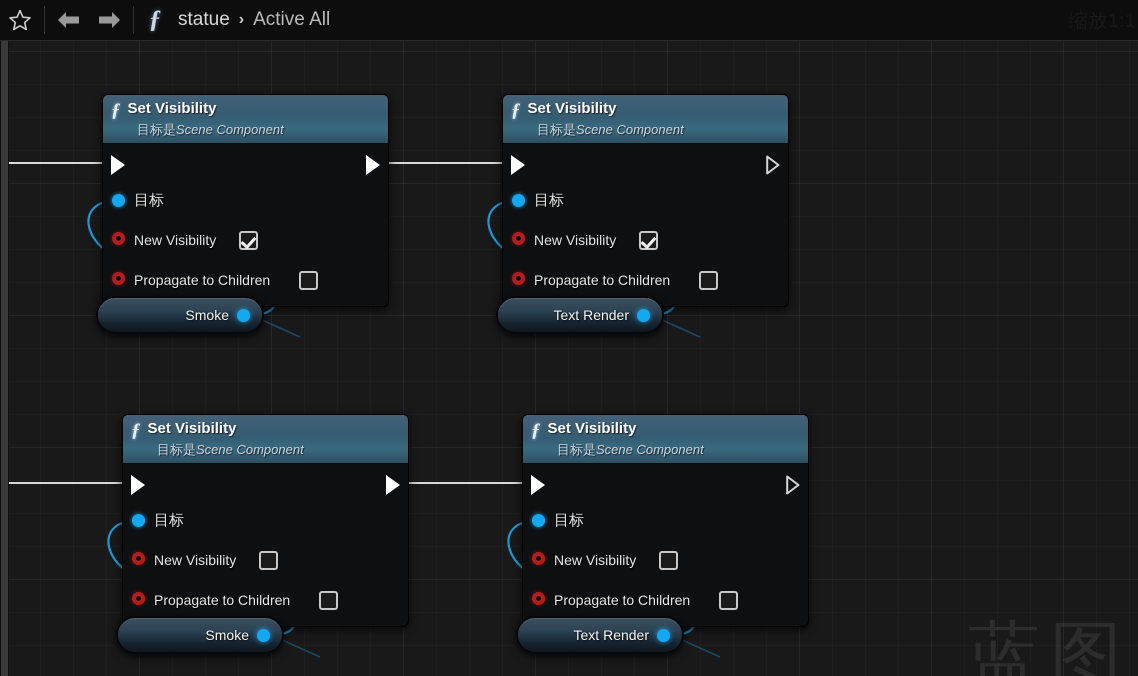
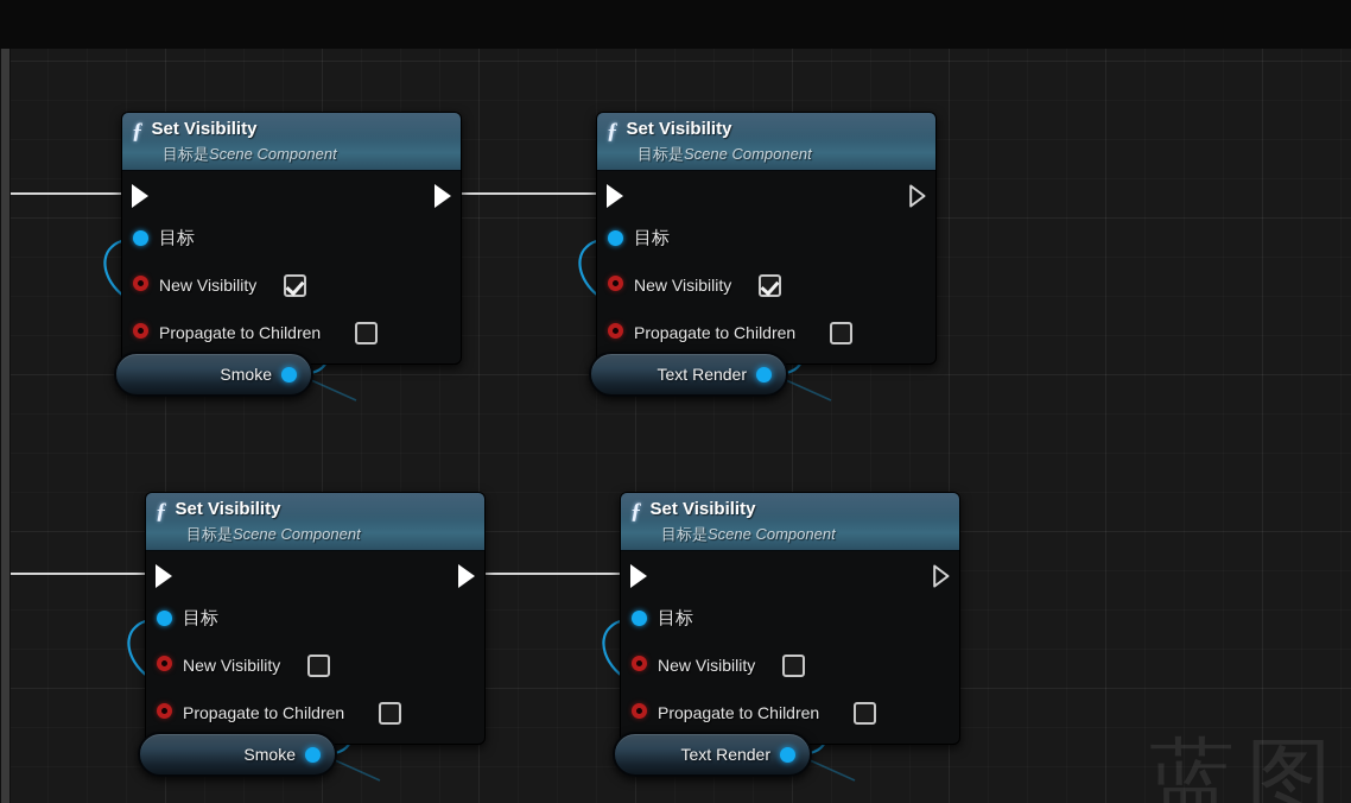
- ƒ
- statue
- ›
- Active All
  蓝图
  目标是Scene Component
  目标
  New Visibility
  Propagate to Children
  Smoke
  目标是Scene Component
  目标
  New Visibility
  Propagate to Children
  Text Render
  目标是Scene Component
  目标
  New Visibility
  Propagate to Children
  Smoke
  目标是Scene Component
  目标
  New Visibility
  Propagate to Children
  Text Render
